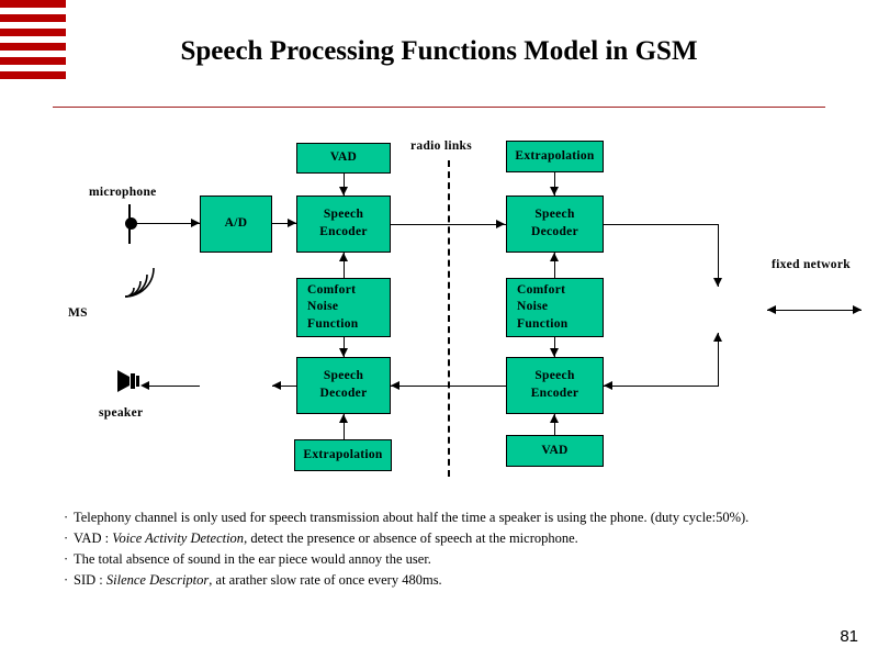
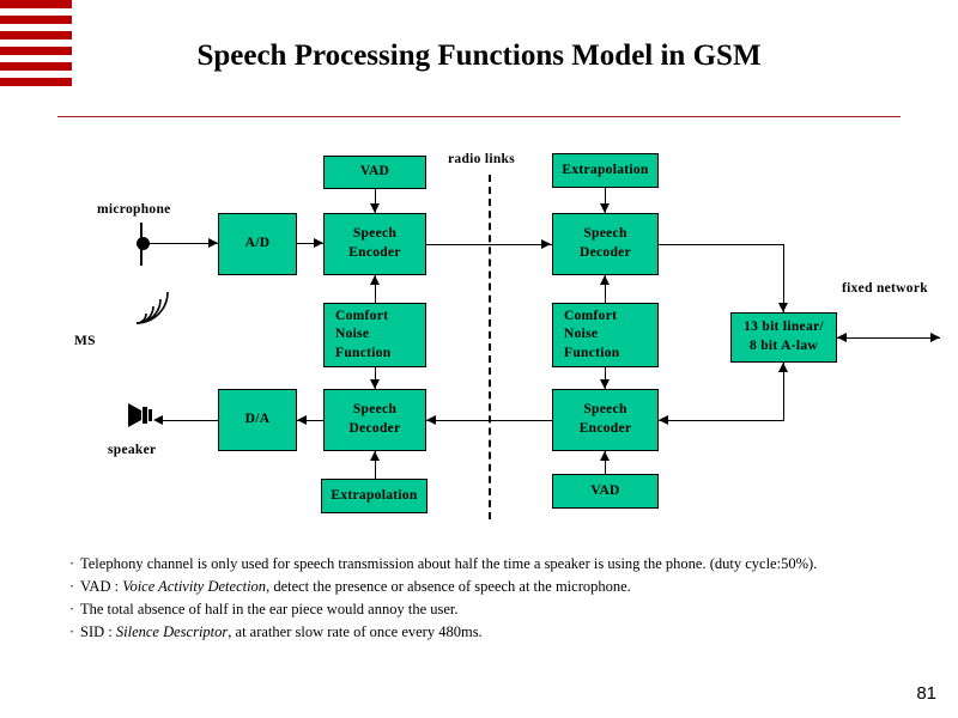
  Speech Processing Functions Model in GSM
  radio links
  microphone
  MS
  speaker
  fixed network
  VAD
  Extrapolation
  A/D
  Speech
  Encoder
  Speech
  Decoder
  Comfort
  Noise
  Function
  Comfort
  Noise
  Function
+ 13 bit linear/
+ 8 bit A-law
+ D/A
  Speech
  Decoder
  Speech
  Encoder
  Extrapolation
  VAD
  · Telephony channel is only used for speech transmission about half the time a speaker is using the phone. (duty cycle:50%).
  · VAD : Voice Activity Detection, detect the presence or absence of speech at the microphone.
- · The total absence of sound in the ear piece would annoy the user.
+ · The total absence of half in the ear piece would annoy the user.
  · SID : Silence Descriptor, at arather slow rate of once every 480ms.
  81
